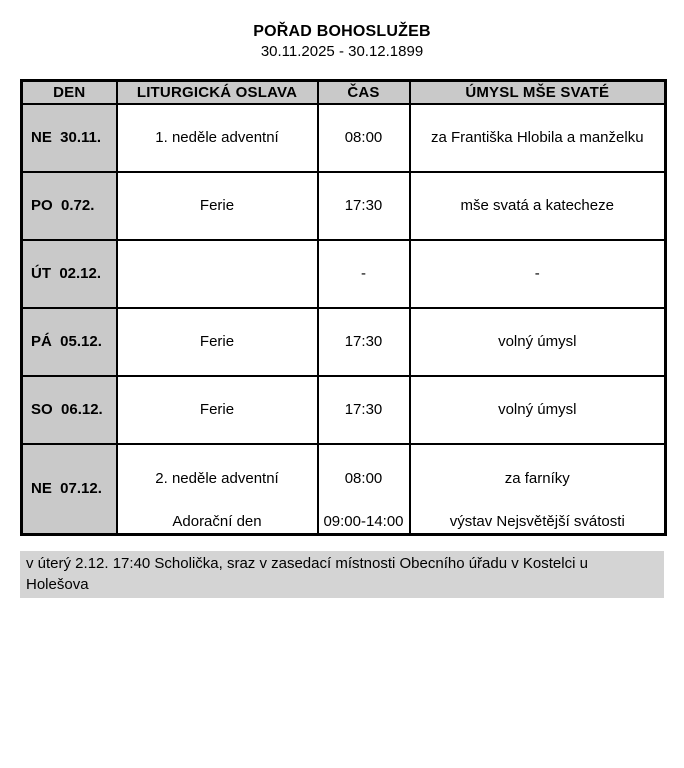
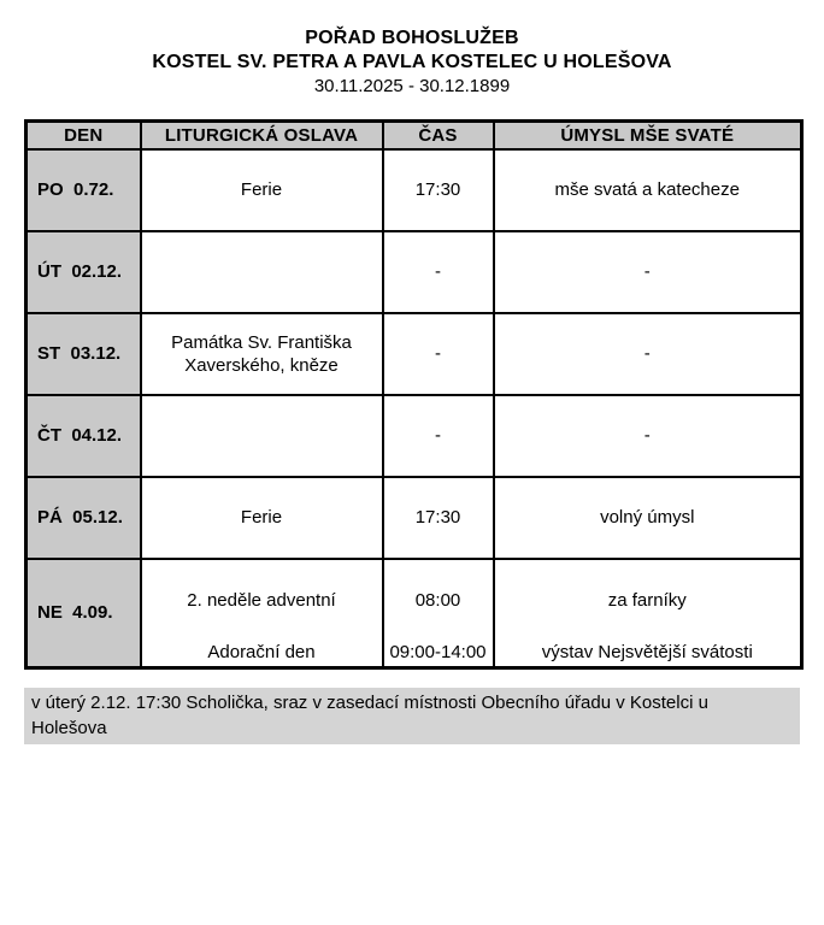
  POŘAD BOHOSLUŽEB
+ KOSTEL SV. PETRA A PAVLA KOSTELEC U HOLEŠOVA
  30.11.2025 - 30.12.1899
  DEN	LITURGICKÁ OSLAVA	ČAS	ÚMYSL MŠE SVATÉ
- NE 30.11.	1. neděle adventní	08:00	za Františka Hlobila a manželku
  PO 0.72.	Ferie	17:30	mše svatá a katecheze
  ÚT 02.12.		-	-
+ ST 03.12.	Památka Sv. Františka Xaverského, kněze	-	-
+ ČT 04.12.		-	-
  PÁ 05.12.	Ferie	17:30	volný úmysl
- SO 06.12.	Ferie	17:30	volný úmysl
- NE 07.12.	2. neděle adventníAdorační den	08:0009:00-14:00	za farníkyvýstav Nejsvětější svátosti
+ NE 4.09.	2. neděle adventníAdorační den	08:0009:00-14:00	za farníkyvýstav Nejsvětější svátosti
- v úterý 2.12. 17:40 Scholička, sraz v zasedací místnosti Obecního úřadu v Kostelci u Holešova
+ v úterý 2.12. 17:30 Scholička, sraz v zasedací místnosti Obecního úřadu v Kostelci u Holešova
